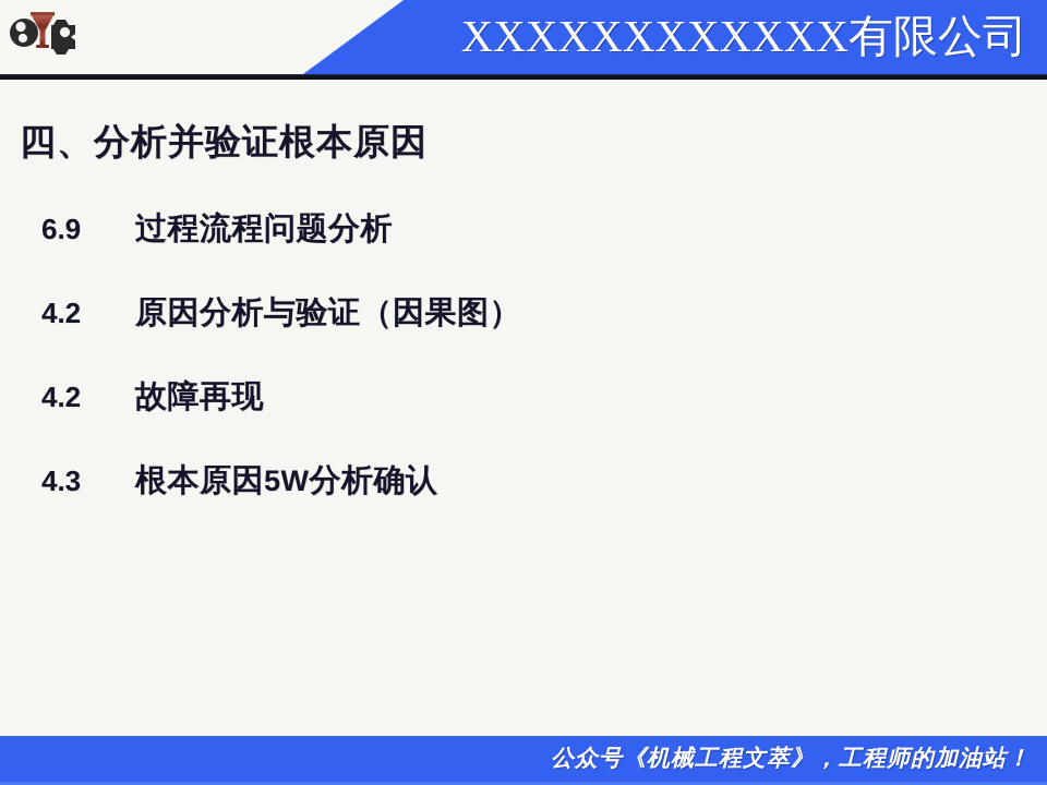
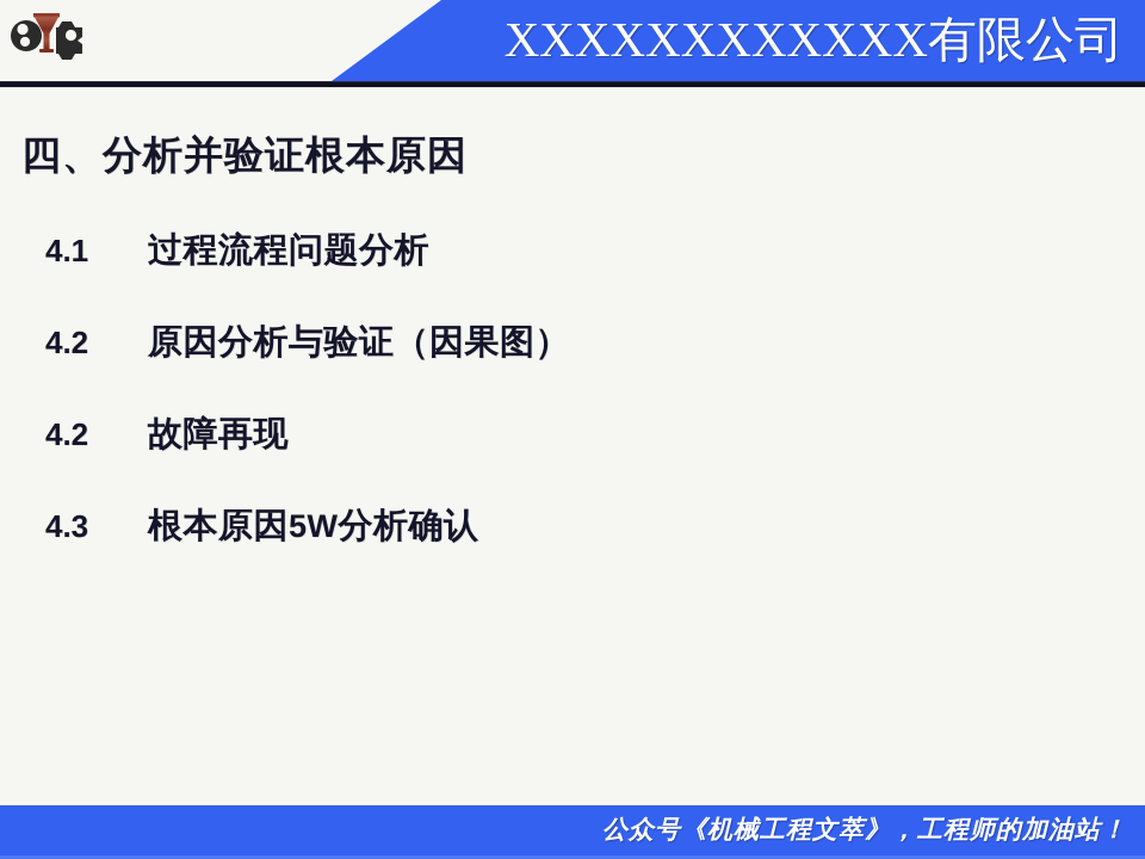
  XXXXXXXXXXXX有限公司
  四、分析并验证根本原因
- 6.9
+ 4.1
  过程流程问题分析
  4.2
  原因分析与验证（因果图）
  4.2
  故障再现
  4.3
  根本原因5W分析确认
  公众号《机械工程文萃》，工程师的加油站！
